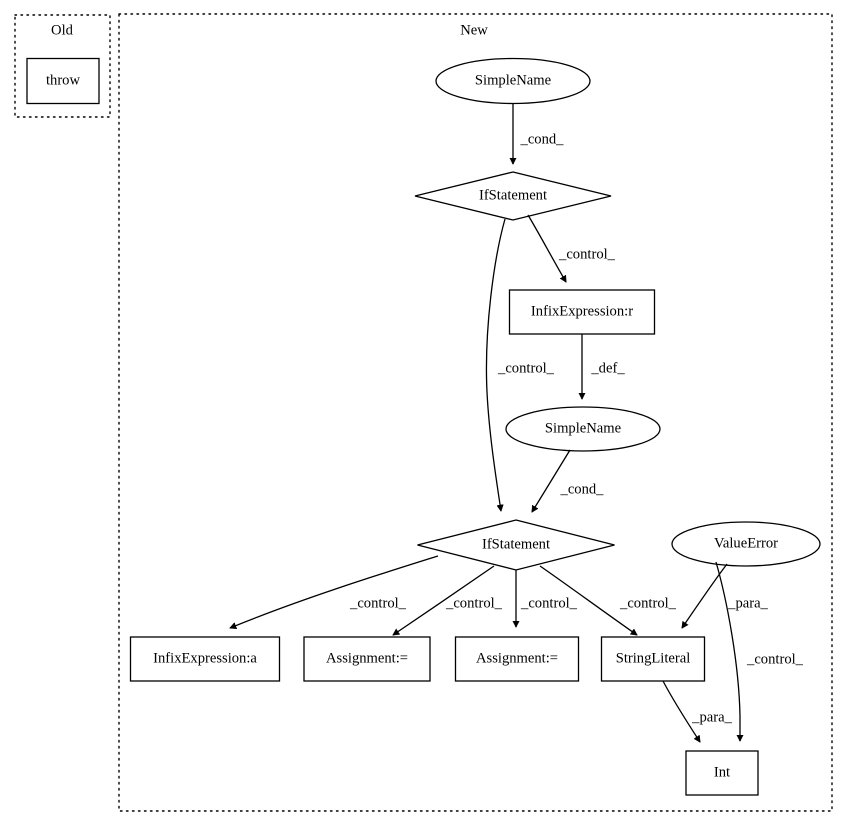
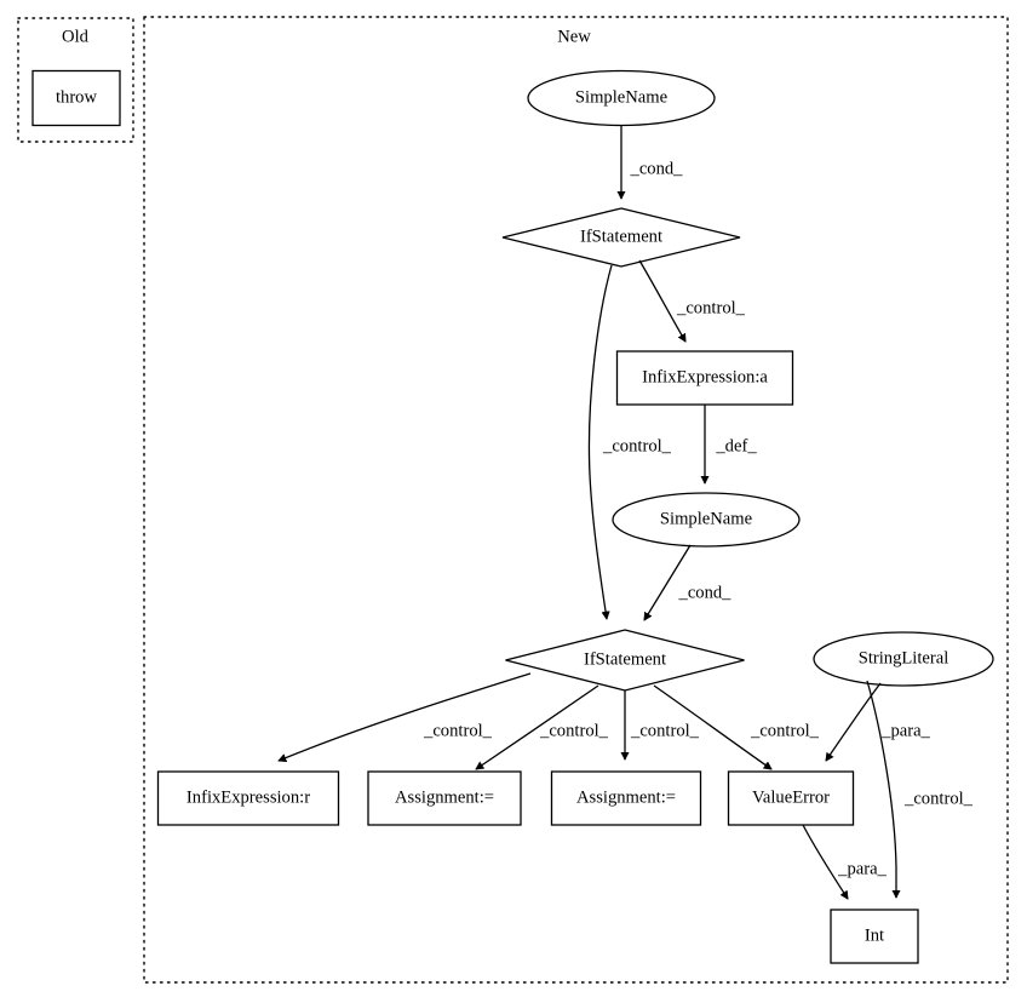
  Old
  New
  throw
  SimpleName
  IfStatement
- InfixExpression:r
+ InfixExpression:a
  SimpleName
  IfStatement
- ValueError
+ StringLiteral
- InfixExpression:a
+ InfixExpression:r
  Assignment:=
  Assignment:=
- StringLiteral
+ ValueError
  Int
  _cond_
  _control_
  _control_
  _def_
  _cond_
  _control_
  _control_
  _control_
  _control_
  _para_
  _control_
  _para_
